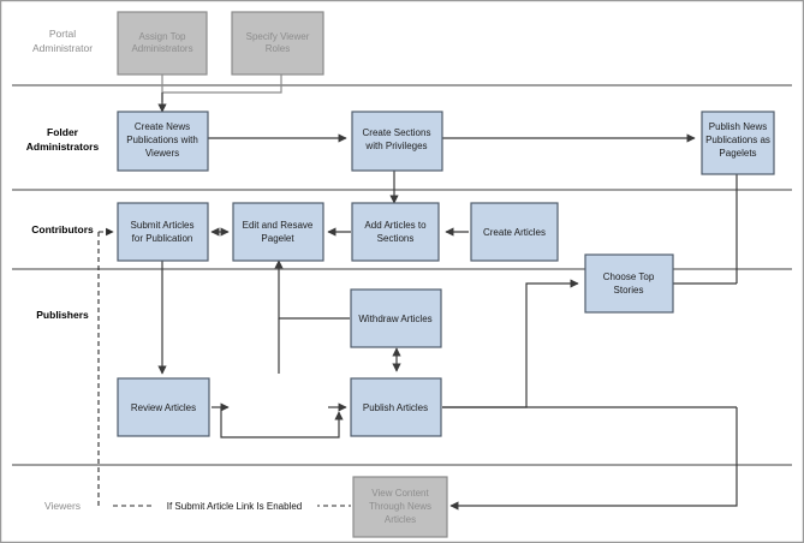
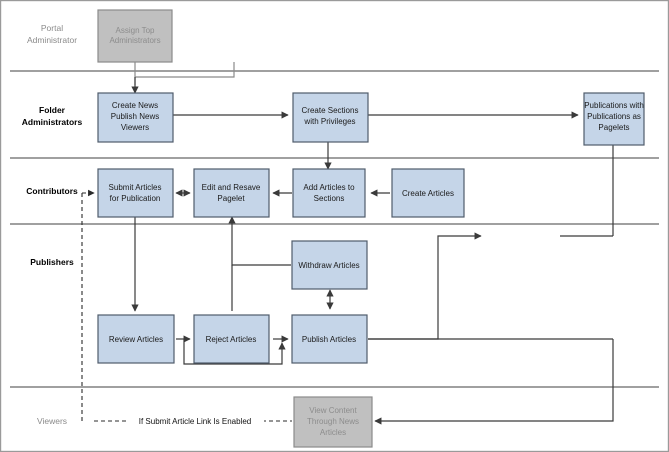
  Portal
  Administrator
  Folder
  Administrators
  Contributors
  Publishers
  Viewers
  Assign Top
  Administrators
- Specify Viewer
- Roles
  Create News
- Publications with
+ Publish News
  Viewers
  Create Sections
  with Privileges
- Publish News
+ Publications with
  Publications as
  Pagelets
  Submit Articles
  for Publication
  Edit and Resave
  Pagelet
  Add Articles to
  Sections
  Create Articles
- Choose Top
- Stories
  Withdraw Articles
  Review Articles
+ Reject Articles
  Publish Articles
  View Content
  Through News
  Articles
  If Submit Article Link Is Enabled
